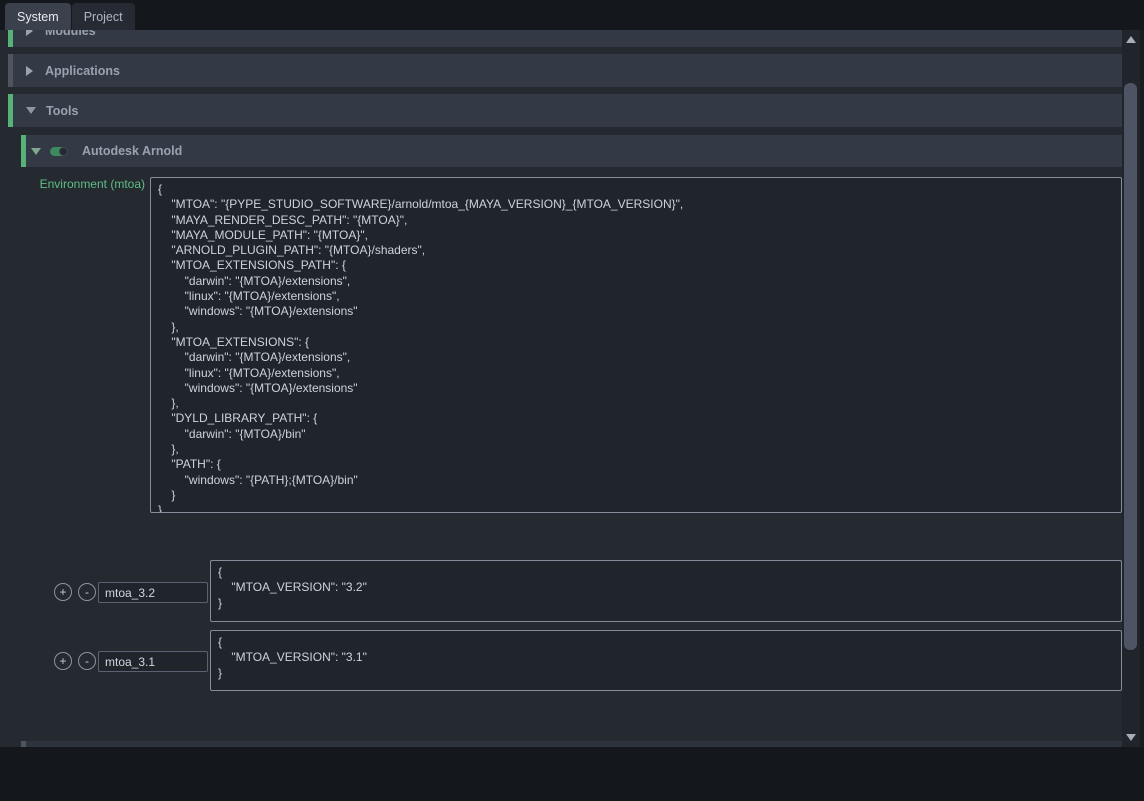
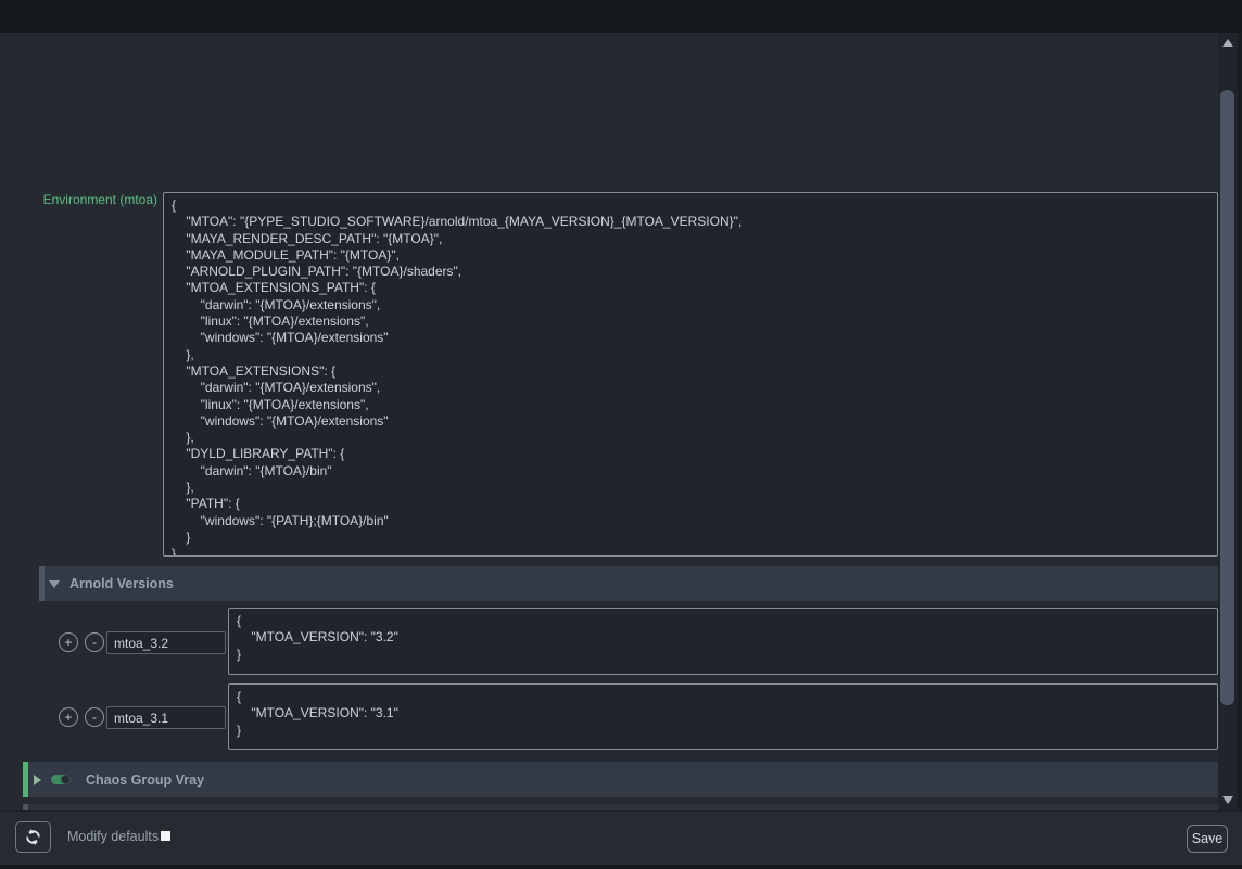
- System
- Project
- Modules
- Applications
- Tools
- Autodesk Arnold
  Environment (mtoa)
  {
  "MTOA": "{PYPE_STUDIO_SOFTWARE}/arnold/mtoa_{MAYA_VERSION}_{MTOA_VERSION}",
  "MAYA_RENDER_DESC_PATH": "{MTOA}",
  "MAYA_MODULE_PATH": "{MTOA}",
  "ARNOLD_PLUGIN_PATH": "{MTOA}/shaders",
  "MTOA_EXTENSIONS_PATH": {
  "darwin": "{MTOA}/extensions",
  "linux": "{MTOA}/extensions",
  "windows": "{MTOA}/extensions"
  },
  "MTOA_EXTENSIONS": {
  "darwin": "{MTOA}/extensions",
  "linux": "{MTOA}/extensions",
  "windows": "{MTOA}/extensions"
  },
  "DYLD_LIBRARY_PATH": {
  "darwin": "{MTOA}/bin"
  },
  "PATH": {
  "windows": "{PATH};{MTOA}/bin"
  }
  }
+ Arnold Versions
  +
  -
  mtoa_3.2
  {
  "MTOA_VERSION": "3.2"
  }
  +
  -
  mtoa_3.1
  {
  "MTOA_VERSION": "3.1"
  }
+ Chaos Group Vray
+ Modify defaults
+ Save
